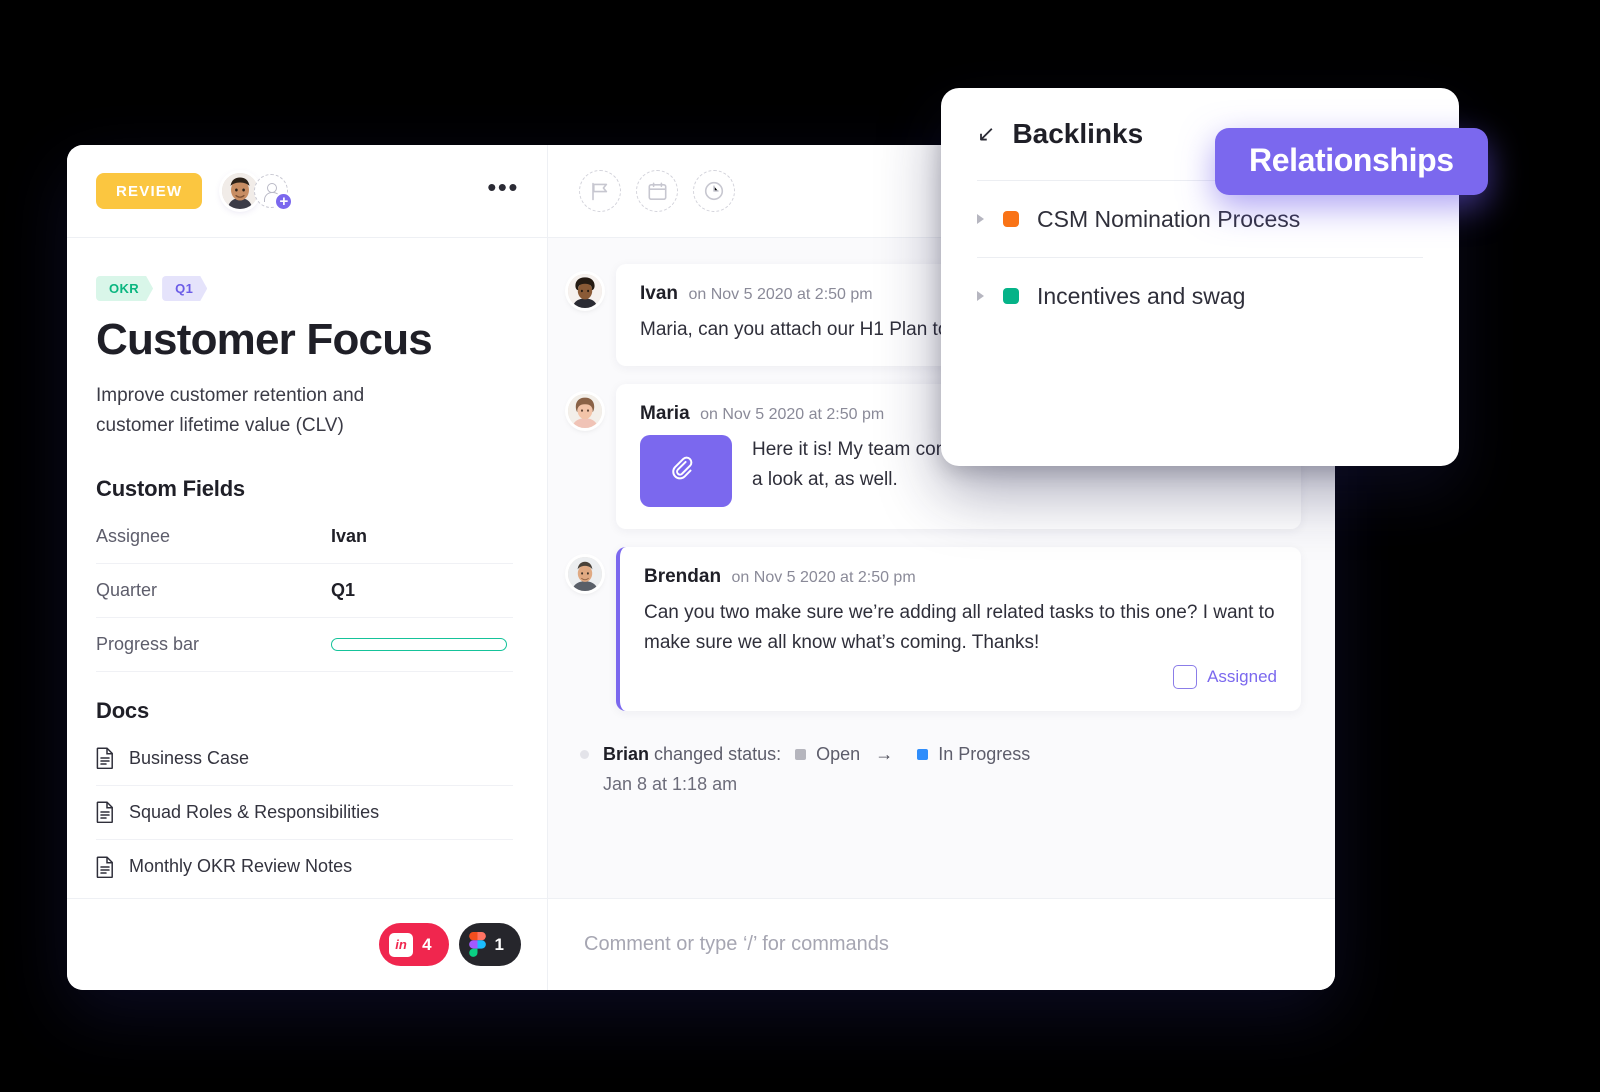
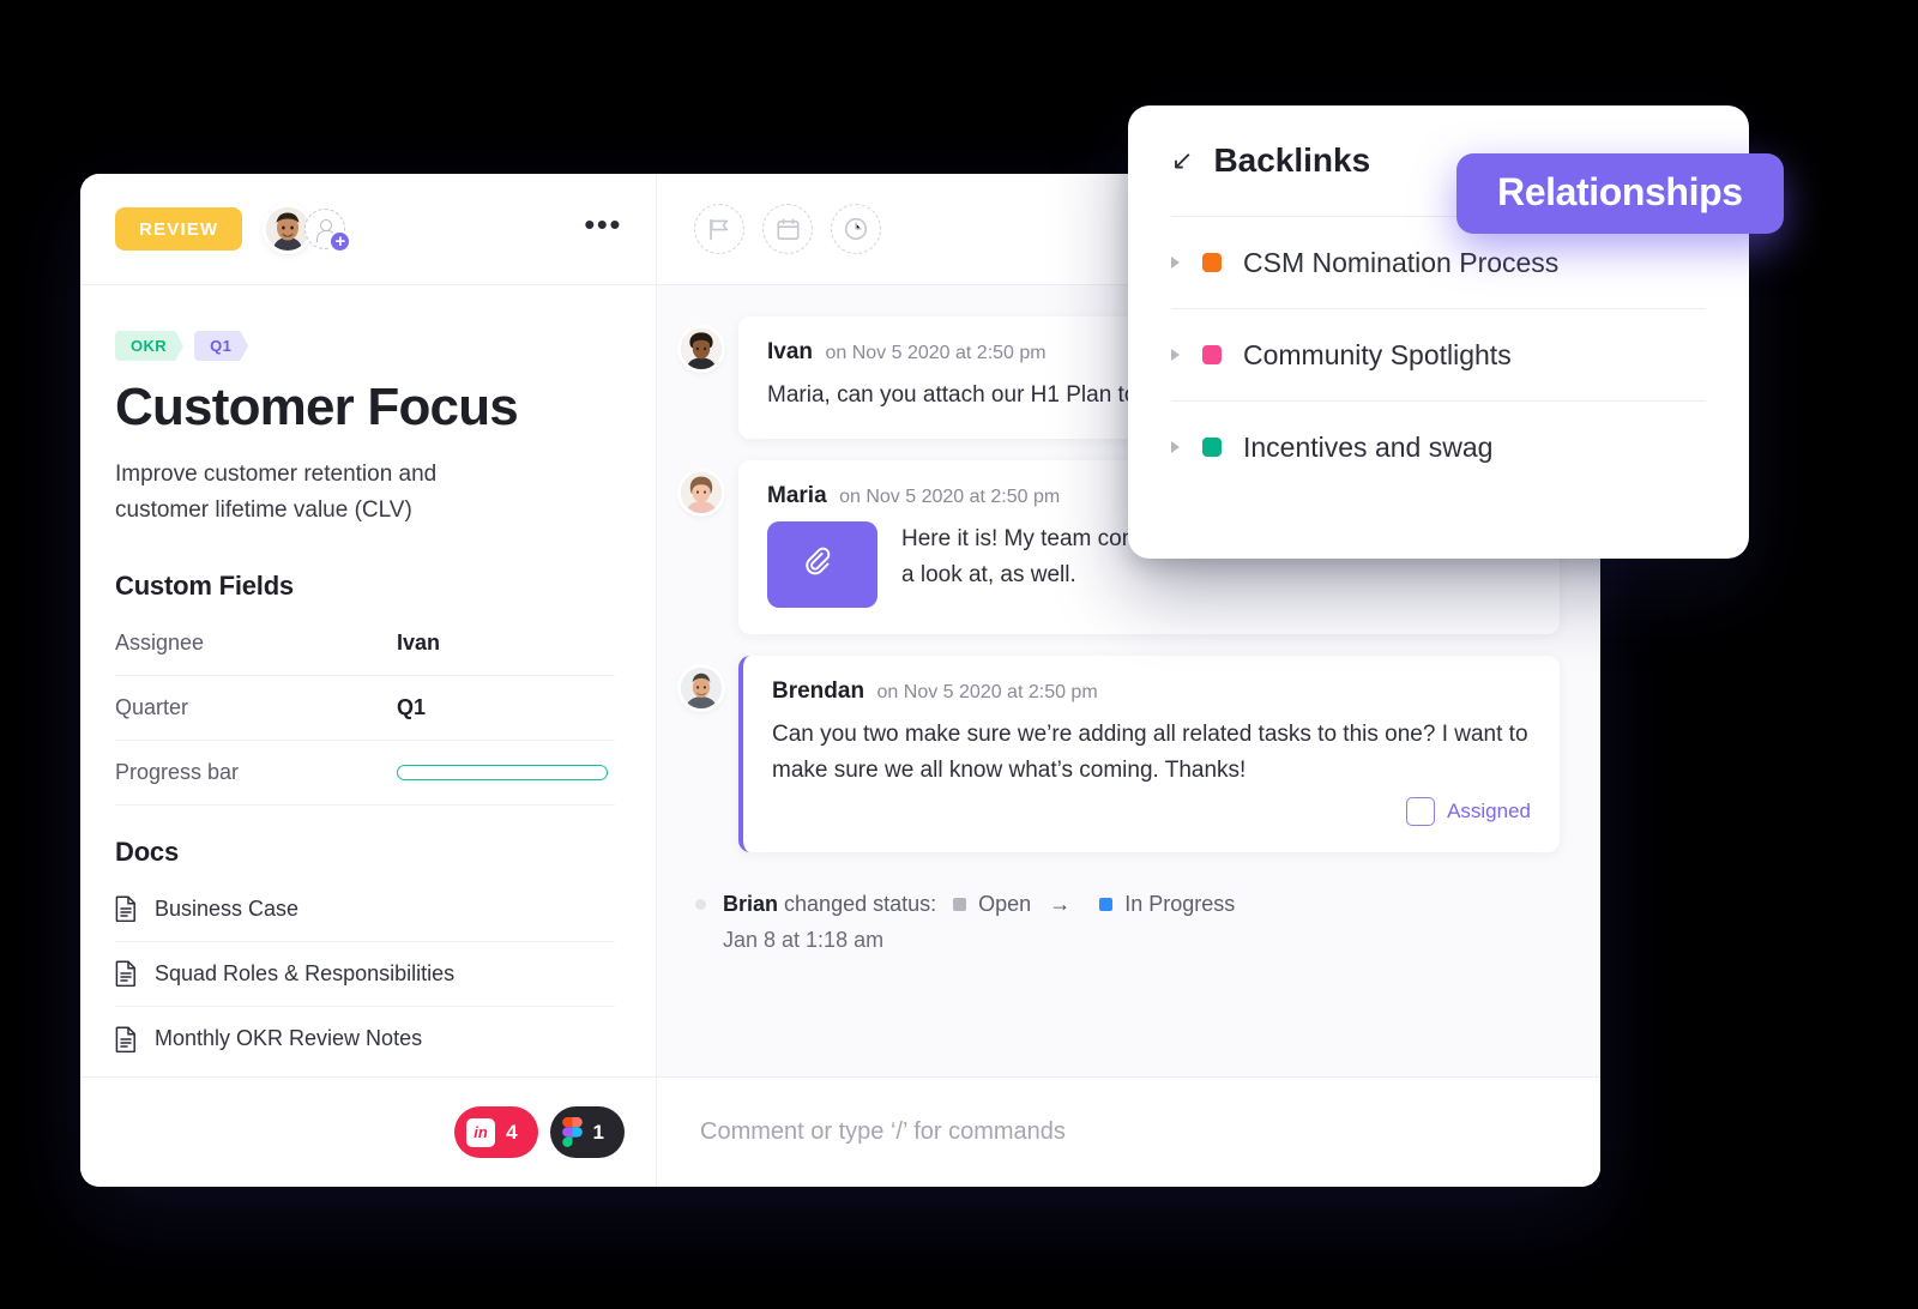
  REVIEW
  +
  •••
  OKR
  Q1
  Customer Focus
  Improve customer retention and customer lifetime value (CLV)
  Custom Fields
  Assignee
  Ivan
  Quarter
  Q1
  Progress bar
  Docs
  Business Case
  Squad Roles & Responsibilities
  Monthly OKR Review Notes
  in
  4
  1
  Ivan on Nov 5 2020 at 2:50 pm
  Maria, can you attach our H1 Plan t
  Maria on Nov 5 2020 at 2:50 pm
  Brendan on Nov 5 2020 at 2:50 pm
  Can you two make sure we’re adding all related tasks to this one? I want to make sure we all know what’s coming. Thanks!
  Assigned
  Brian changed status: Open → In Progress
  Jan 8 at 1:18 am
  Comment or type ‘/’ for commands
  ↙
  Backlinks
  CSM Nomination Process
+ Community Spotlights
  Incentives and swag
  Relationships
